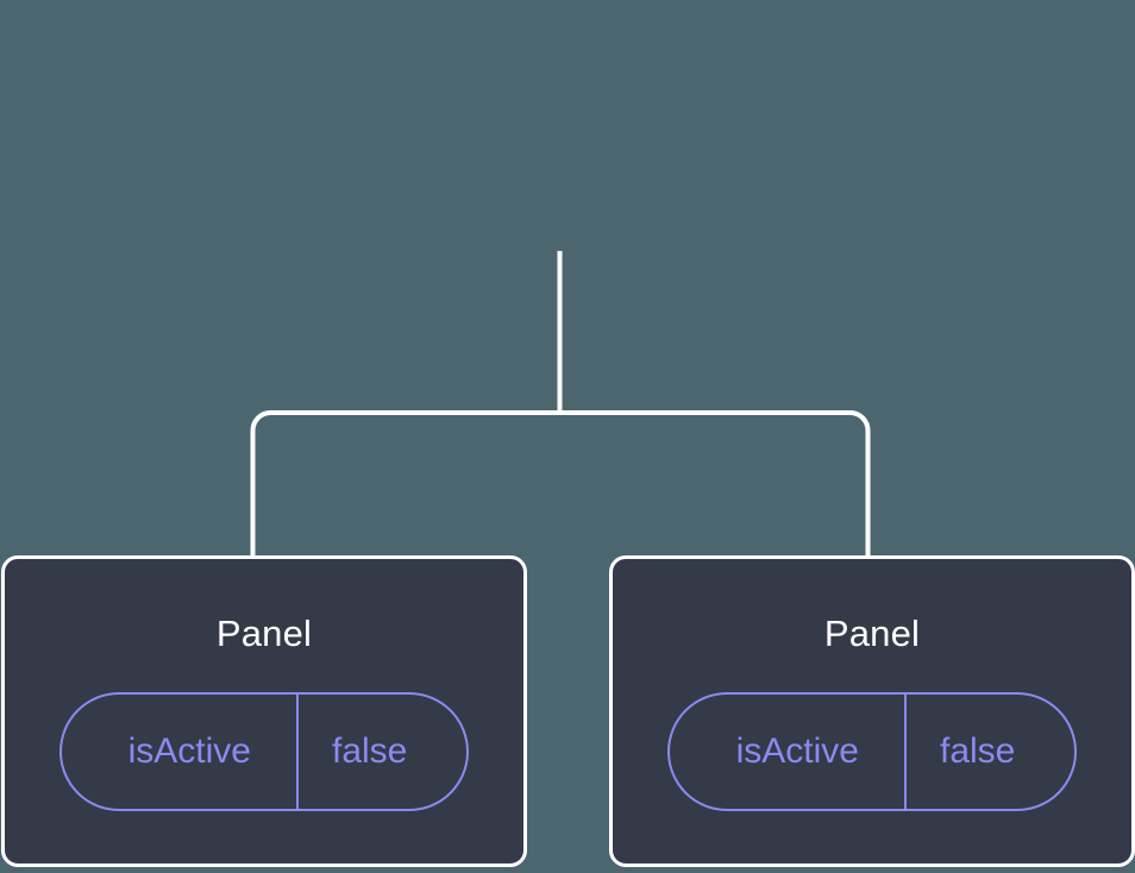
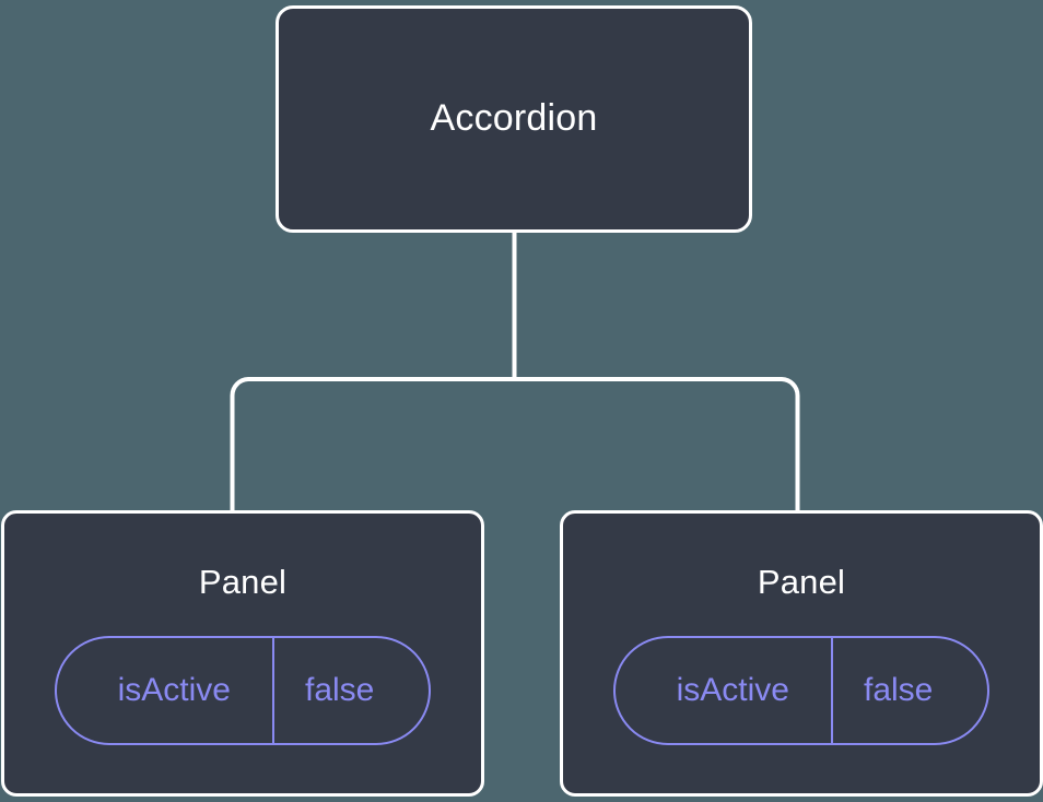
+ Accordion
  Panel
  isActive
  false
  Panel
  isActive
  false
